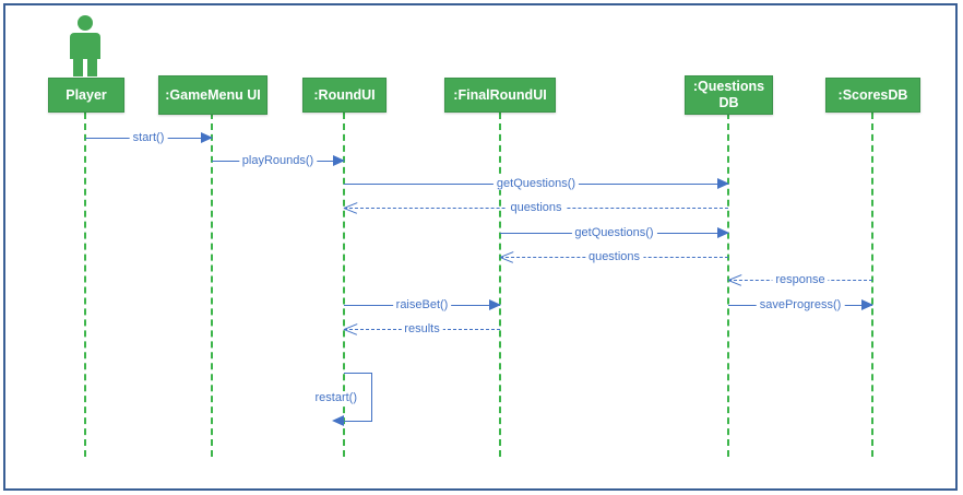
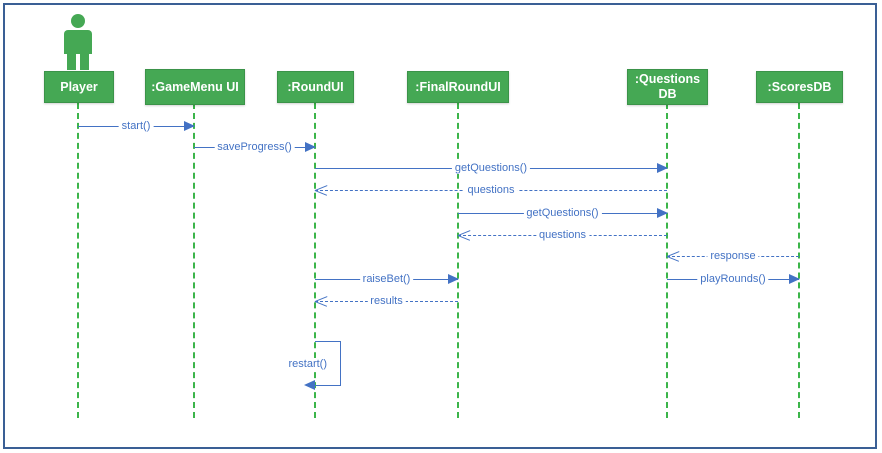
  Player
  :GameMenu UI
  :RoundUI
  :FinalRoundUI
  :Questions DB
  :ScoresDB
  start()
- playRounds()
+ saveProgress()
  getQuestions()
  questions
  getQuestions()
  questions
  response
  raiseBet()
- saveProgress()
+ playRounds()
  results
  restart()
